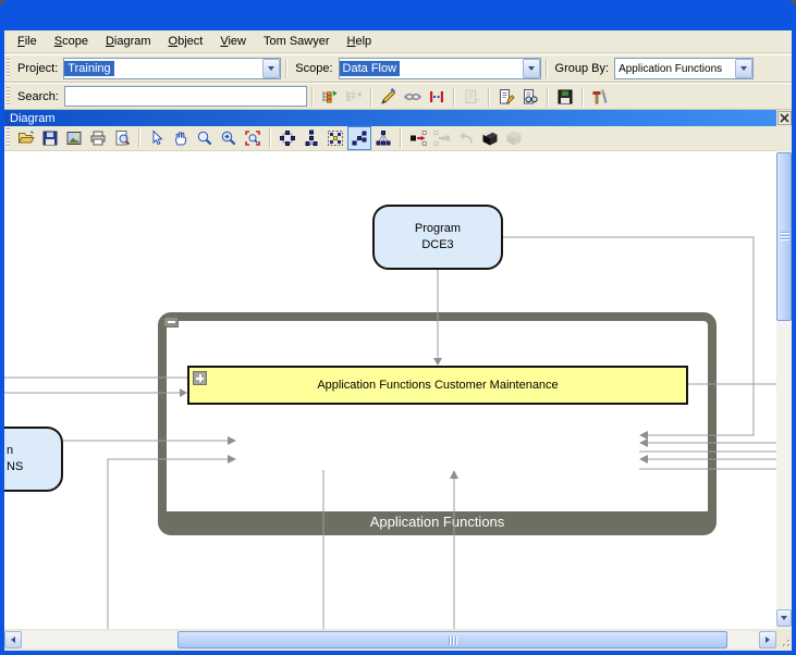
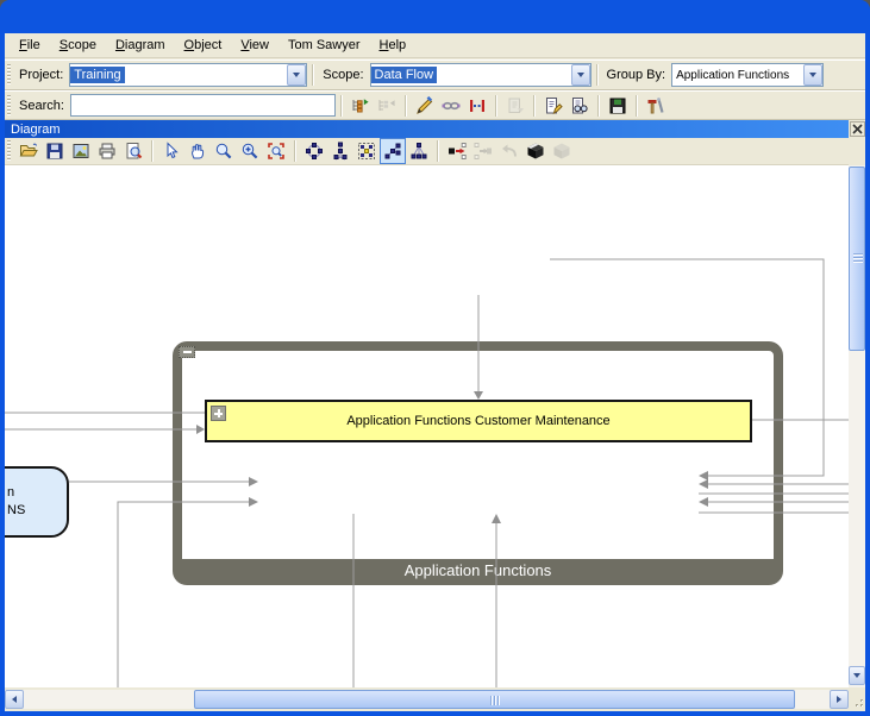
  File
  Scope
  Diagram
  Object
  View
  Tom Sawyer
  Help
  Project:
  Training
  Scope:
  Data Flow
  Group By:
  Application Functions
  Search:
  Diagram
  Application Functions
- Program
- DCE3
  n
  NS
  Application Functions Customer Maintenance
